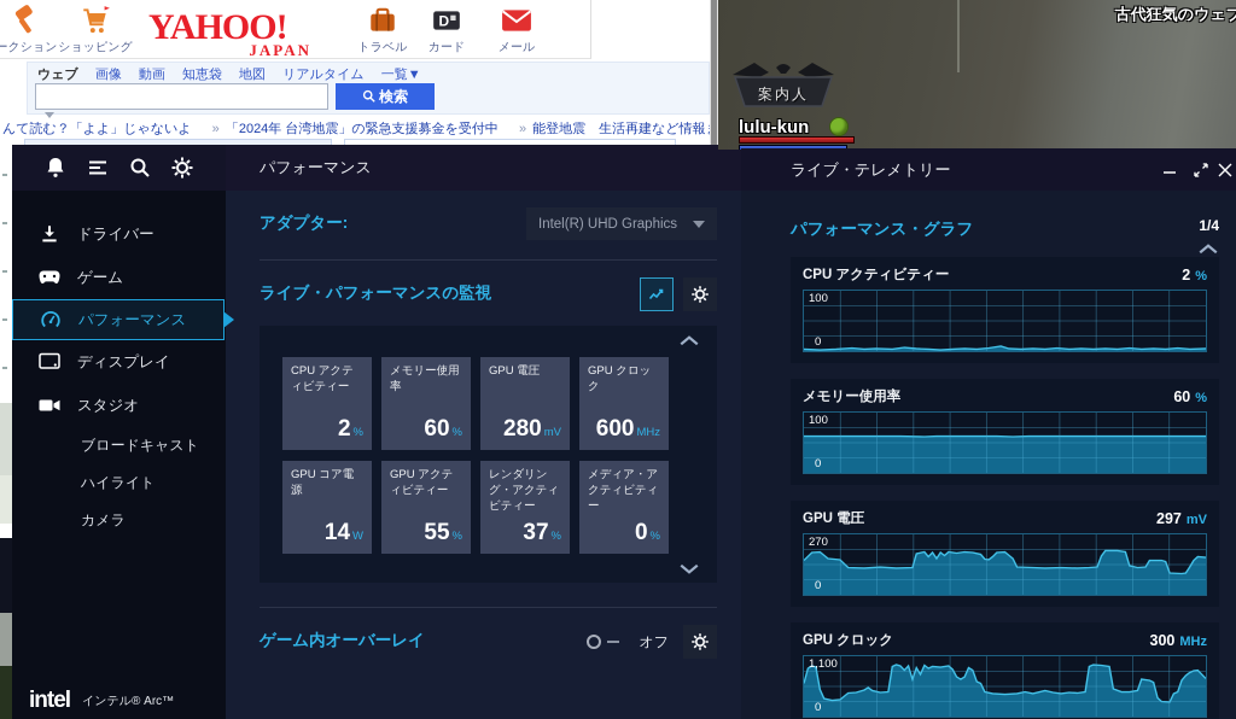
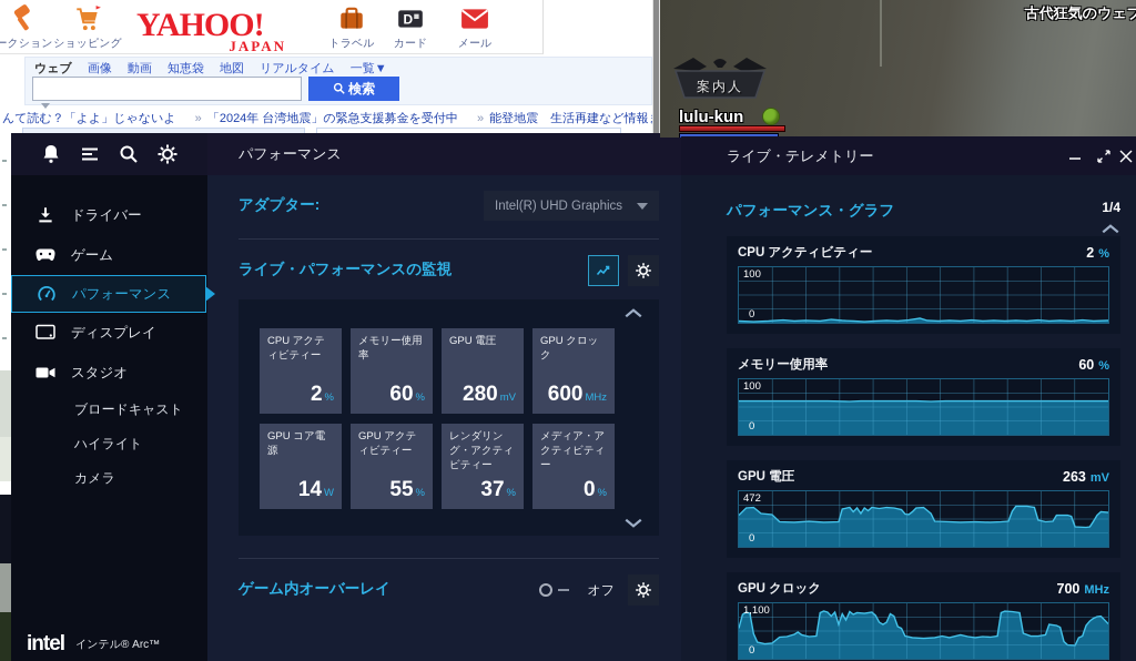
  ークション
  ショッピング
  トラベル
  D
  カード
  メール
  YAHOO!
  JAPAN
  ウェブ 画像 動画 知恵袋 地図 リアルタイム 一覧▼
  検索
  んて読む？「よよ」じゃないよ » 「2024年 台湾地震」の緊急支援募金を受付中 » 能登地震 生活再建など情報
  古代狂気のウェブ
  案内人
  lulu-kun
  ドライバー
  ゲーム
  パフォーマンス
  ディスプレイ
  スタジオ
  ブロードキャスト
  ハイライト
  カメラ
  intel
  インテル® Arc™
  パフォーマンス
  アダプター:
  Intel(R) UHD Graphics
  ライブ・パフォーマンスの監視
  CPU アクティビティー
  2 %
  メモリー使用率
  60 %
  GPU 電圧
  280 mV
  GPU クロック
  600 MHz
  GPU コア電源
  14 W
  GPU アクティビティー
  55 %
  レンダリング・アクティビティー
  37 %
  メディア・アクティビティー
  0 %
  ゲーム内オーバーレイ
  オフ
  ライブ・テレメトリー
  パフォーマンス・グラフ
  1/4
  CPU アクティビティー
  2 %
  100
  0
  メモリー使用率
  60 %
  100
  0
  GPU 電圧
- 297 mV
+ 263 mV
- 270
+ 472
  0
  GPU クロック
- 300 MHz
+ 700 MHz
  1,100
  0
